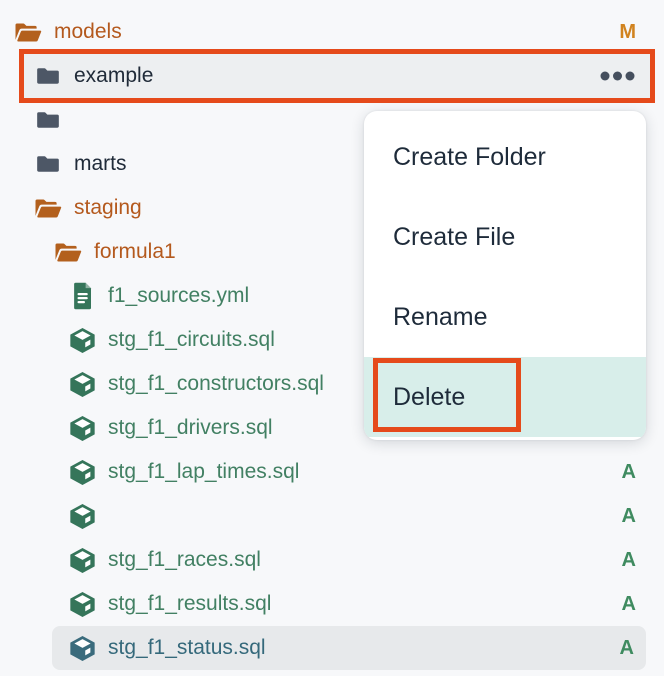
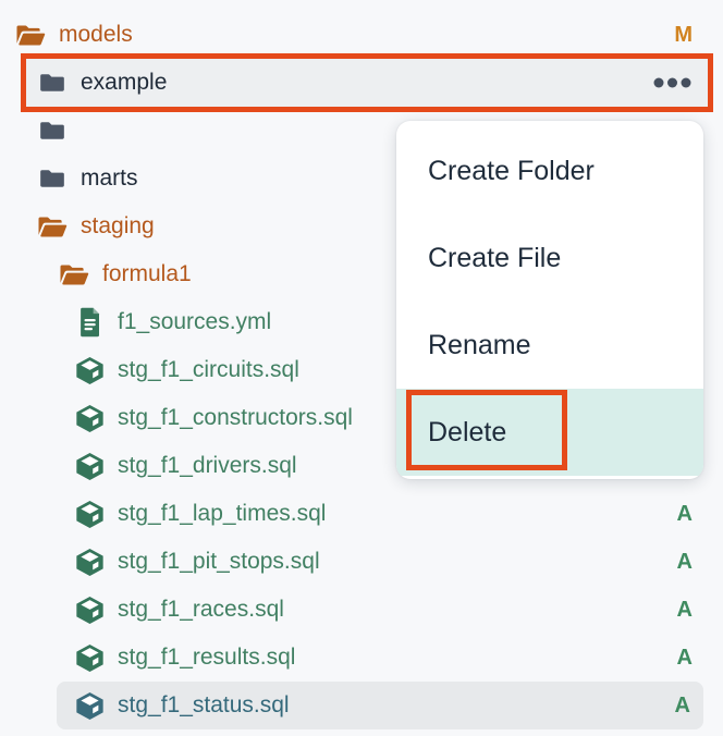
  models
  M
  example
  marts
  staging
  formula1
  f1_sources.yml
  stg_f1_circuits.sql
  stg_f1_constructors.sql
  stg_f1_drivers.sql
  stg_f1_lap_times.sql
  A
+ stg_f1_pit_stops.sql
  A
  stg_f1_races.sql
  A
  stg_f1_results.sql
  A
  stg_f1_status.sql
  A
  Create Folder
  Create File
  Rename
  Delete
